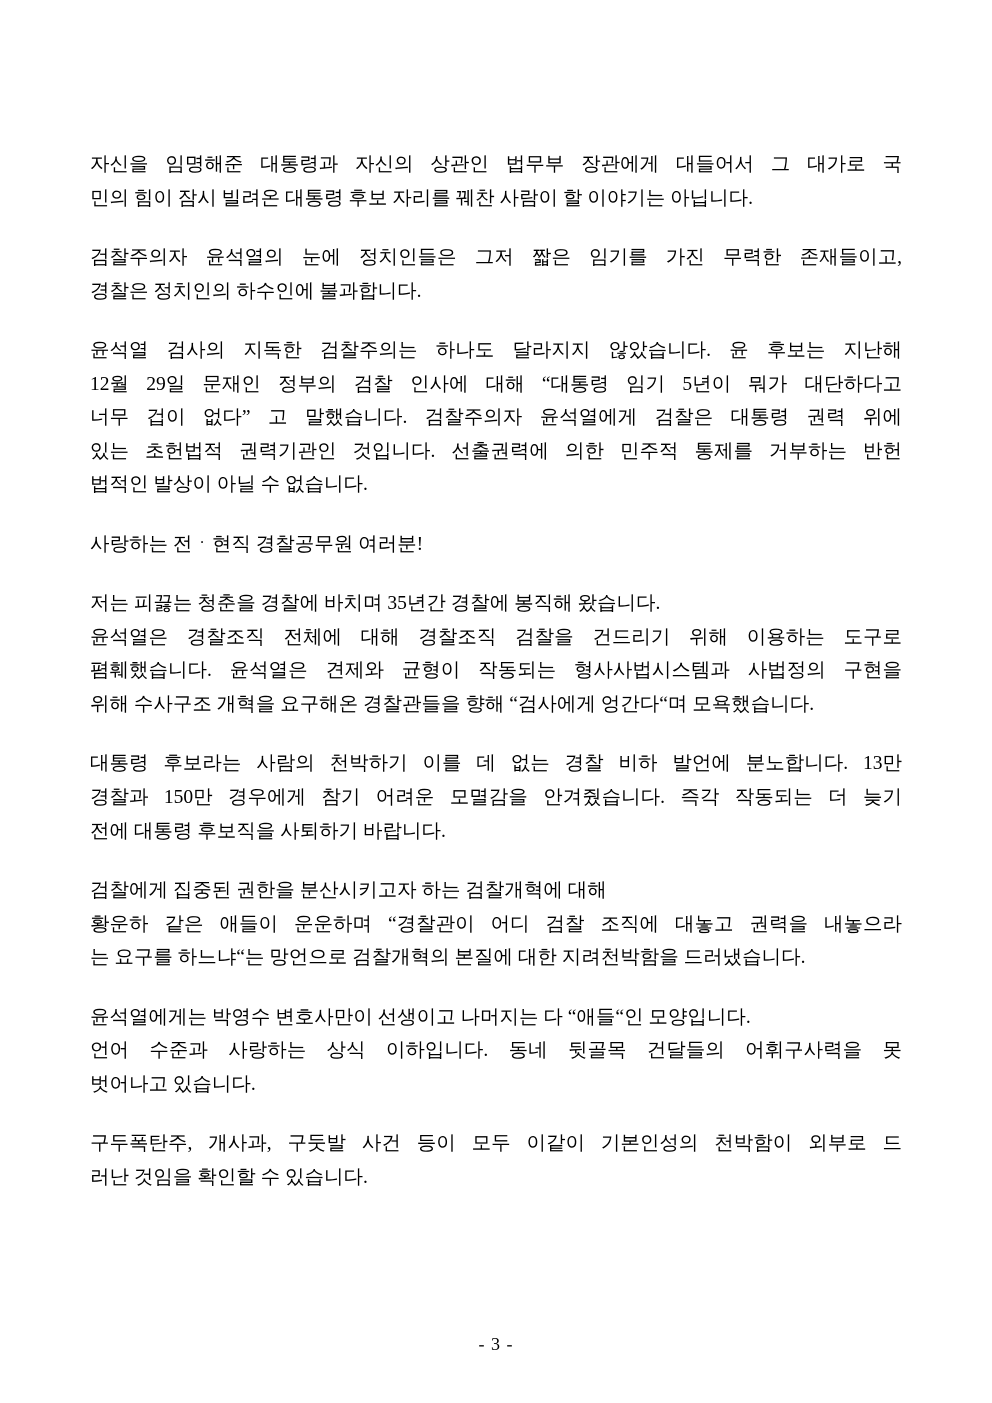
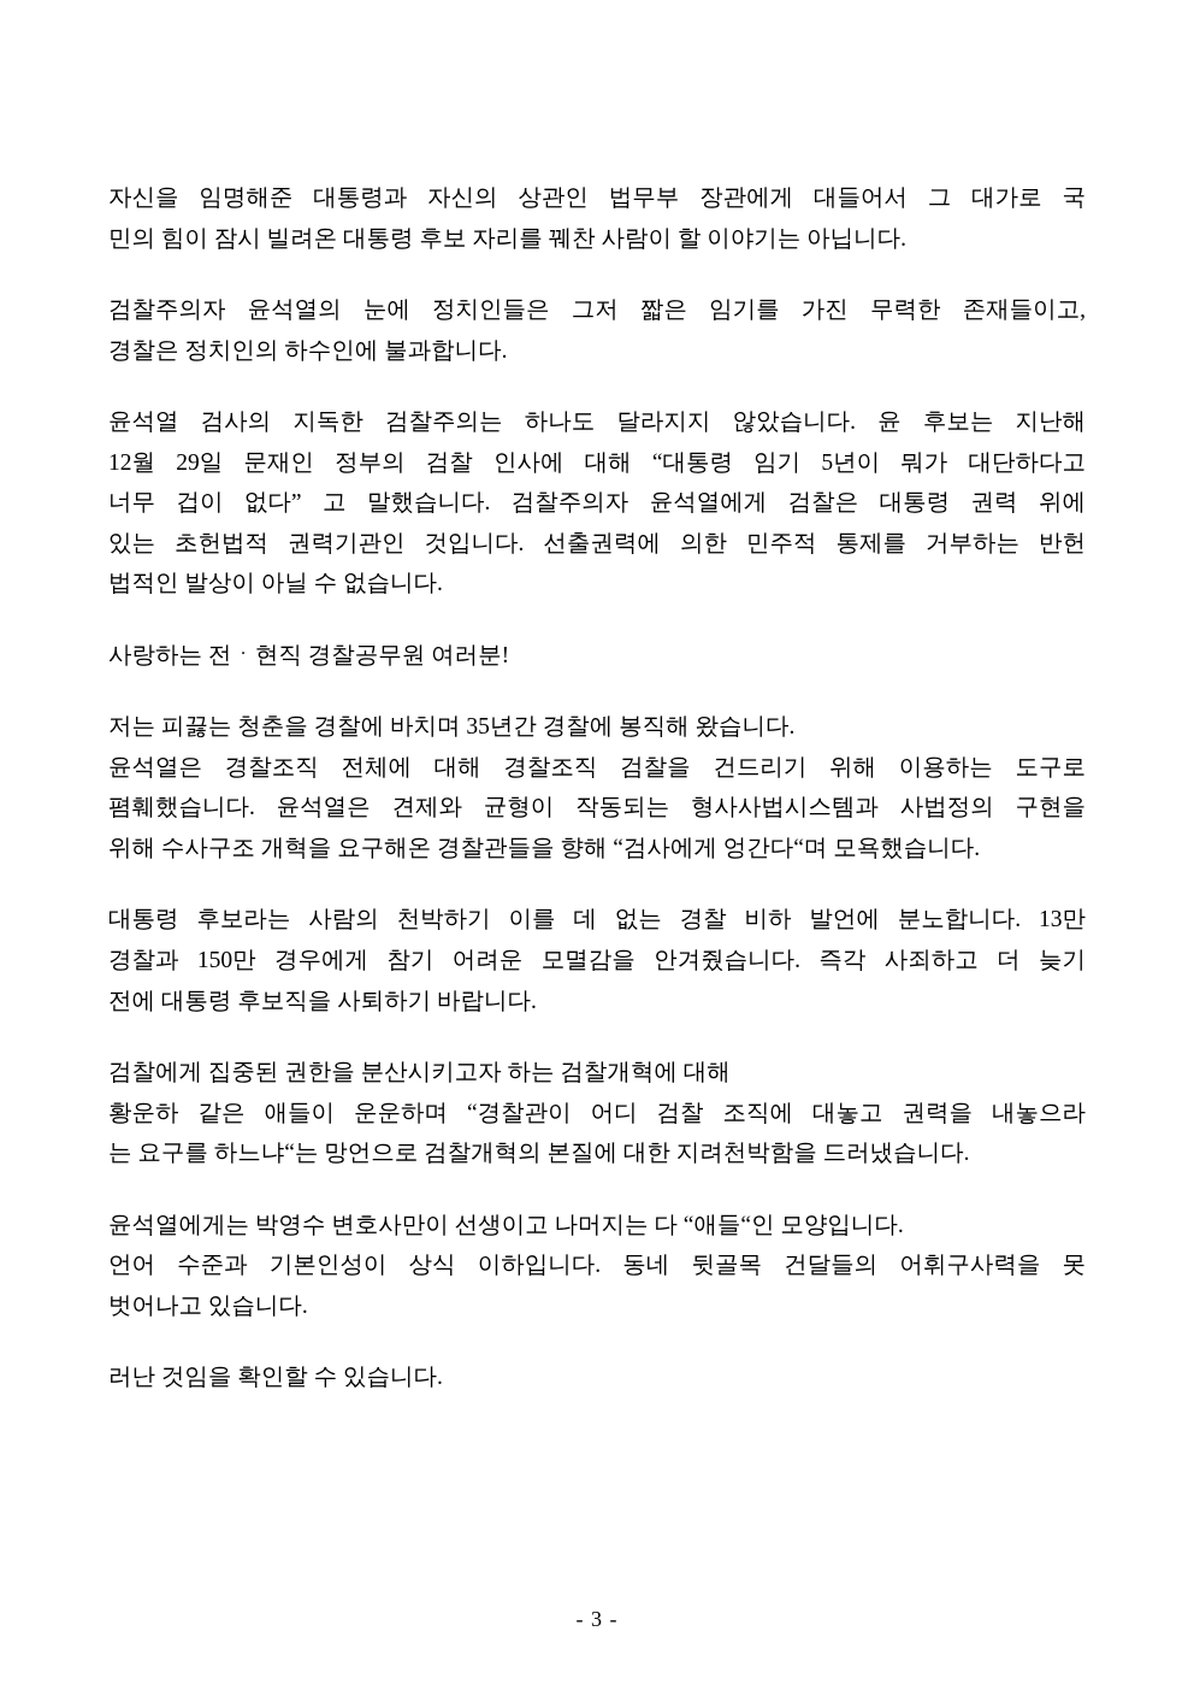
  자신을 임명해준 대통령과 자신의 상관인 법무부 장관에게 대들어서 그 대가로 국
  민의 힘이 잠시 빌려온 대통령 후보 자리를 꿰찬 사람이 할 이야기는 아닙니다.
  검찰주의자 윤석열의 눈에 정치인들은 그저 짧은 임기를 가진 무력한 존재들이고,
  경찰은 정치인의 하수인에 불과합니다.
  윤석열 검사의 지독한 검찰주의는 하나도 달라지지 않았습니다. 윤 후보는 지난해
  12월 29일 문재인 정부의 검찰 인사에 대해 “대통령 임기 5년이 뭐가 대단하다고
  너무 겁이 없다” 고 말했습니다. 검찰주의자 윤석열에게 검찰은 대통령 권력 위에
  있는 초헌법적 권력기관인 것입니다. 선출권력에 의한 민주적 통제를 거부하는 반헌
  법적인 발상이 아닐 수 없습니다.
  사랑하는 전ㆍ현직 경찰공무원 여러분!
  저는 피끓는 청춘을 경찰에 바치며 35년간 경찰에 봉직해 왔습니다.
  윤석열은 경찰조직 전체에 대해 경찰조직 검찰을 건드리기 위해 이용하는 도구로
  폄훼했습니다. 윤석열은 견제와 균형이 작동되는 형사사법시스템과 사법정의 구현을
  위해 수사구조 개혁을 요구해온 경찰관들을 향해 “검사에게 엉간다“며 모욕했습니다.
  대통령 후보라는 사람의 천박하기 이를 데 없는 경찰 비하 발언에 분노합니다. 13만
- 경찰과 150만 경우에게 참기 어려운 모멸감을 안겨줬습니다. 즉각 작동되는 더 늦기
+ 경찰과 150만 경우에게 참기 어려운 모멸감을 안겨줬습니다. 즉각 사죄하고 더 늦기
  전에 대통령 후보직을 사퇴하기 바랍니다.
  검찰에게 집중된 권한을 분산시키고자 하는 검찰개혁에 대해
  황운하 같은 애들이 운운하며 “경찰관이 어디 검찰 조직에 대놓고 권력을 내놓으라
  는 요구를 하느냐“는 망언으로 검찰개혁의 본질에 대한 지려천박함을 드러냈습니다.
  윤석열에게는 박영수 변호사만이 선생이고 나머지는 다 “애들“인 모양입니다.
- 언어 수준과 사랑하는 상식 이하입니다. 동네 뒷골목 건달들의 어휘구사력을 못
+ 언어 수준과 기본인성이 상식 이하입니다. 동네 뒷골목 건달들의 어휘구사력을 못
  벗어나고 있습니다.
- 구두폭탄주, 개사과, 구둣발 사건 등이 모두 이같이 기본인성의 천박함이 외부로 드
  러난 것임을 확인할 수 있습니다.
  - 3 -
